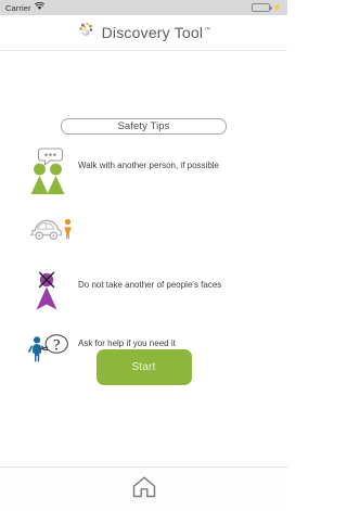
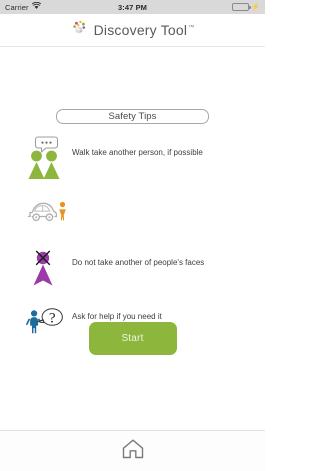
  Carrier
+ 3:47 PM
  Discovery Tool
  Safety Tips
- Walk with another person, if possible
+ Walk take another person, if possible
  Do not take another of people's faces
  ?
  Ask for help if you need it
  Start
